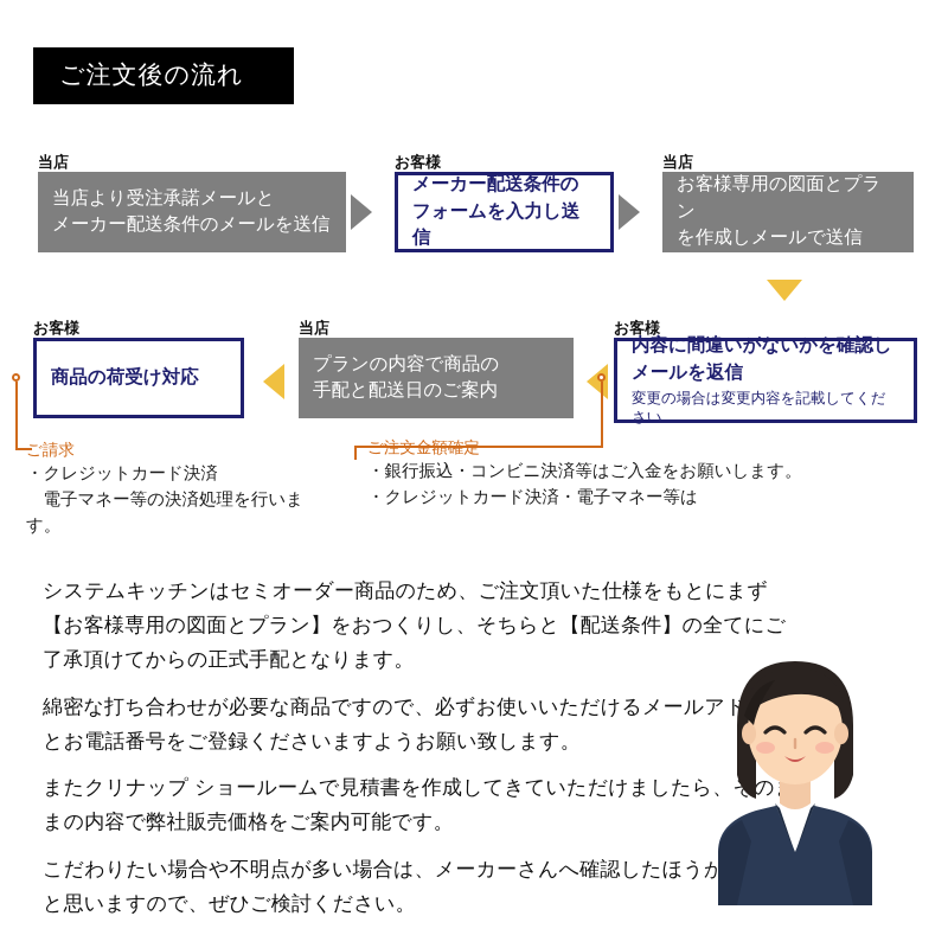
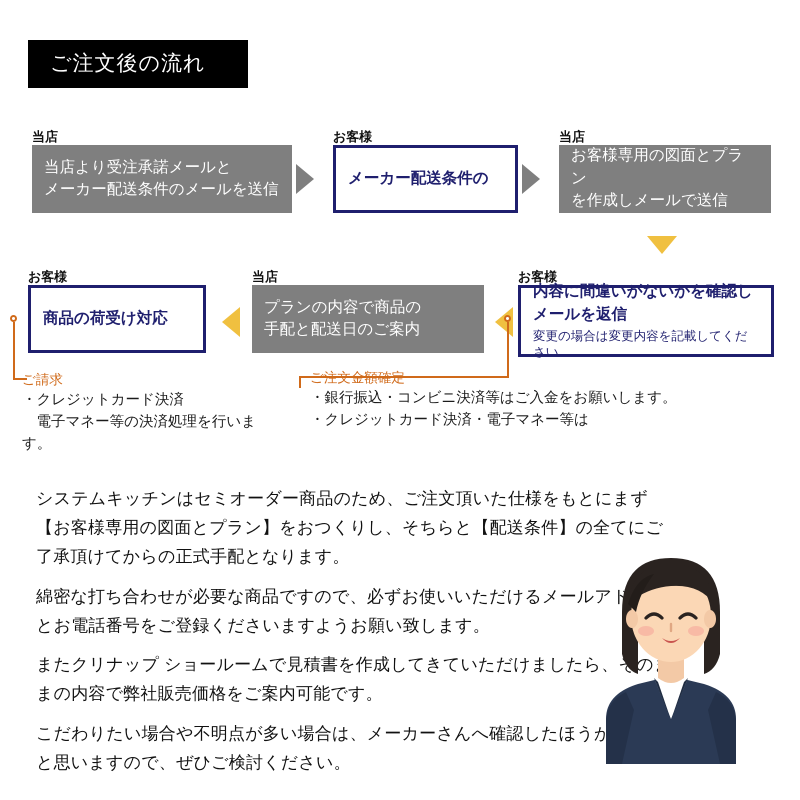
  ご注文後の流れ
  当店
  当店より受注承諾メールと
  メーカー配送条件のメールを送信
  お客様
  メーカー配送条件の
- フォームを入力し送信
  当店
  お客様専用の図面とプラン
  を作成しメールで送信
  お客様
  内容に間違いがないかを確認し
  メールを返信
  変更の場合は変更内容を記載してください
  当店
  プランの内容で商品の
  手配と配送日のご案内
  お客様
  商品の荷受け対応
  ご請求
  ・クレジットカード決済
  電子マネー等の決済処理を行います。
  ご注文金額確定
  ・銀行振込・コンビニ決済等はご入金をお願いします。
  ・クレジットカード決済・電子マネー等は
  システムキッチンはセミオーダー商品のため、ご注文頂いた仕様をもとにまず【お客様専用の図面とプラン】をおつくりし、そちらと【配送条件】の全てにご了承頂けてからの正式手配となります。
  綿密な打ち合わせが必要な商品ですので、必ずお使いいただけるメールアドとお電話番号をご登録くださいますようお願い致します。
  またクリナップ ショールームで見積書を作成してきていただけましたら、のまの内容で弊社販売価格をご案内可能です。
  こだわりたい場合や不明点が多い場合は、メーカーさんへ確認したほうがと思いますので、ぜひご検討ください。
